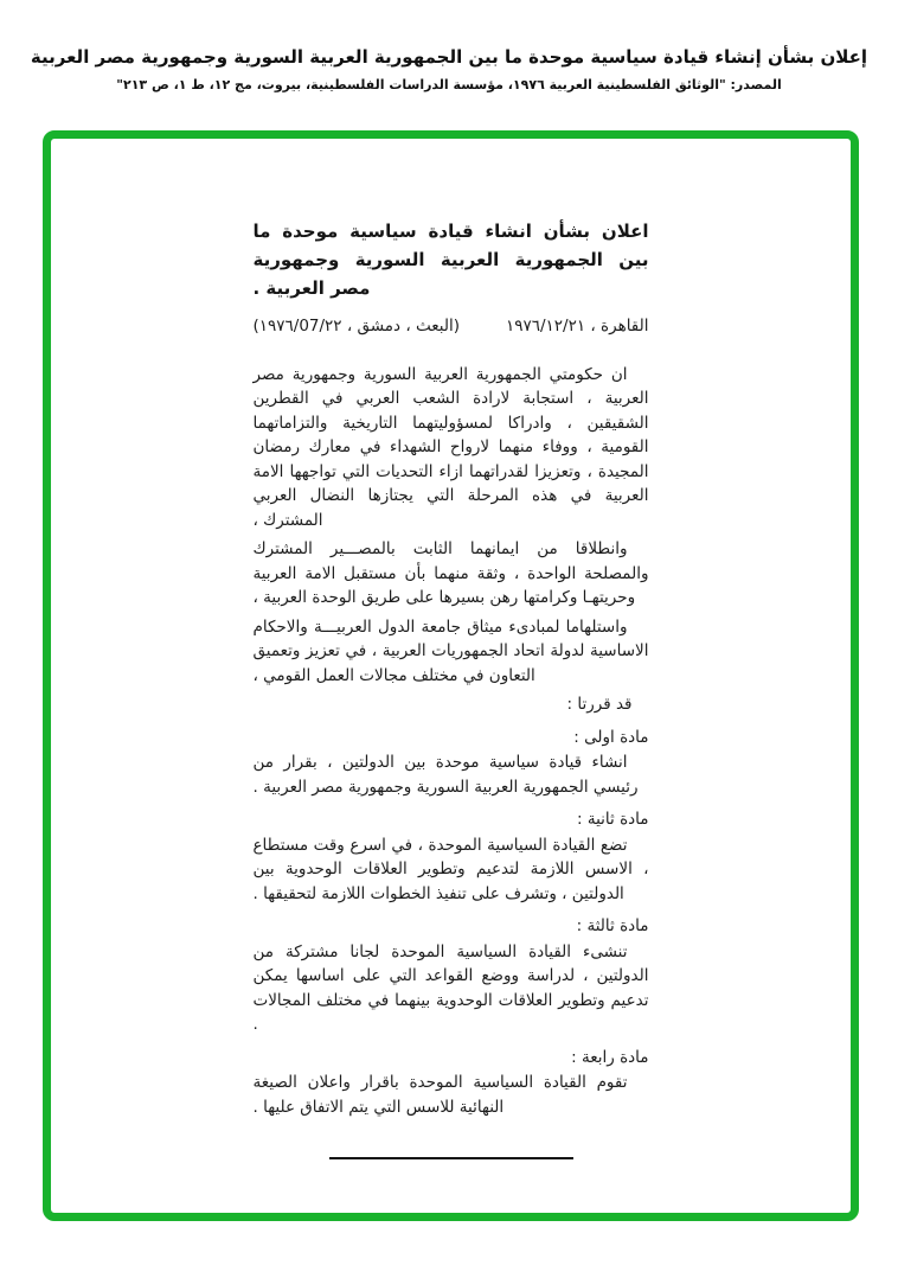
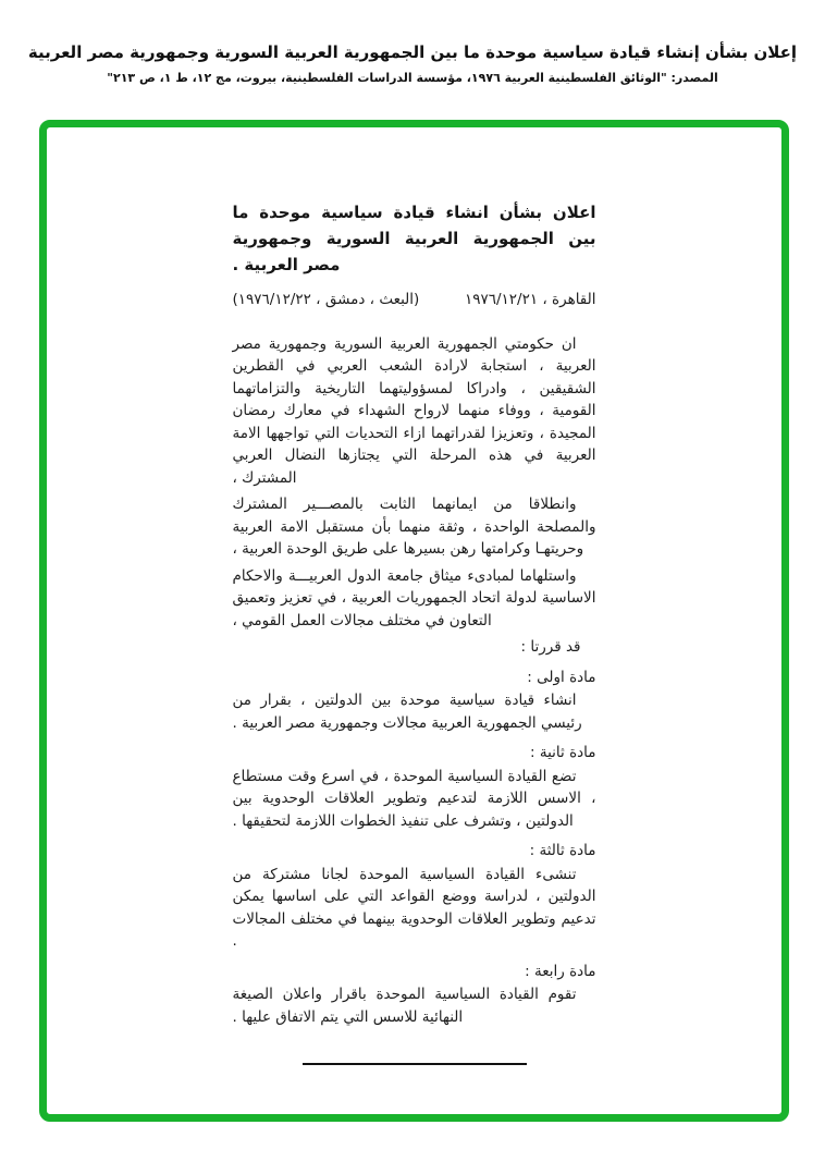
  إعلان بشأن إنشاء قيادة سياسية موحدة ما بين الجمهورية العربية السورية وجمهورية مصر العربية
  المصدر: "الوثائق الفلسطينية العربية ١٩٧٦، مؤسسة الدراسات الفلسطينية، بيروت، مج ١٢، ط ١، ص ٢١٣"
  اعلان بشأن انشاء قيادة سياسية موحدة ما بين الجمهورية العربية السورية وجمهورية مصر العربية .
  القاهرة ، ١٩٧٦/١٢/٢١
- (البعث ، دمشق ، ١٩٧٦/07/٢٢)
+ (البعث ، دمشق ، ١٩٧٦/١٢/٢٢)
  ان حكومتي الجمهورية العربية السورية وجمهورية مصر العربية ، استجابة لارادة الشعب العربي في القطرين الشقيقين ، وادراكا لمسؤوليتهما التاريخية والتزاماتهما القومية ، ووفاء منهما لارواح الشهداء في معارك رمضان المجيدة ، وتعزيزا لقدراتهما ازاء التحديات التي تواجهها الامة العربية في هذه المرحلة التي يجتازها النضال العربي المشترك ،
  وانطلاقا من ايمانهما الثابت بالمصـــير المشترك والمصلحة الواحدة ، وثقة منهما بأن مستقبل الامة العربية وحريتهـا وكرامتها رهن بسيرها على طريق الوحدة العربية ،
  واستلهاما لمبادىء ميثاق جامعة الدول العربيـــة والاحكام الاساسية لدولة اتحاد الجمهوريات العربية ، في تعزيز وتعميق التعاون في مختلف مجالات العمل القومي ،
  قد قررتا :
  مادة اولى :
- انشاء قيادة سياسية موحدة بين الدولتين ، بقرار من رئيسي الجمهورية العربية السورية وجمهورية مصر العربية .
+ انشاء قيادة سياسية موحدة بين الدولتين ، بقرار من رئيسي الجمهورية العربية مجالات وجمهورية مصر العربية .
  مادة ثانية :
  تضع القيادة السياسية الموحدة ، في اسرع وقت مستطاع ، الاسس اللازمة لتدعيم وتطوير العلاقات الوحدوية بين الدولتين ، وتشرف على تنفيذ الخطوات اللازمة لتحقيقها .
  مادة ثالثة :
  تنشىء القيادة السياسية الموحدة لجانا مشتركة من الدولتين ، لدراسة ووضع القواعد التي على اساسها يمكن تدعيم وتطوير العلاقات الوحدوية بينهما في مختلف المجالات .
  مادة رابعة :
  تقوم القيادة السياسية الموحدة باقرار واعلان الصيغة النهائية للاسس التي يتم الاتفاق عليها .
